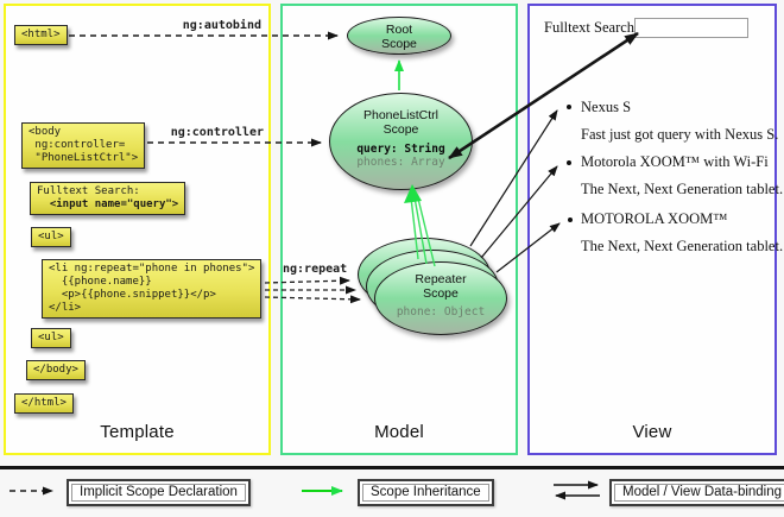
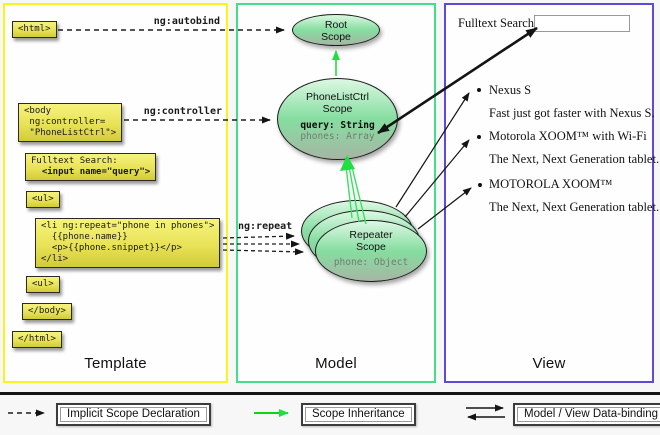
  Template
  Model
  View
  <html>
  <body
  ng:controller=
  "PhoneListCtrl">
  Fulltext Search: <input name="query">
  <ul>
  <li ng:repeat="phone in phones">
  {{phone.name}}
  <p>{{phone.snippet}}</p>
  </li>
  <ul>
  </body>
  </html>
  ng:autobind
  ng:controller
  ng:repeat
  Root
  Scope
  PhoneListCtrl
  Scope
  query: String
  phones: Array
  Repeater
  Scope
  phone: Object
  Fulltext Search
  Nexus S
- Fast just got query with Nexus S.
+ Fast just got faster with Nexus S.
  Motorola XOOM™ with Wi-Fi
  The Next, Next Generation tablet.
  MOTOROLA XOOM™
  The Next, Next Generation tablet.
  Implicit Scope Declaration
  Scope Inheritance
  Model / View Data-binding
